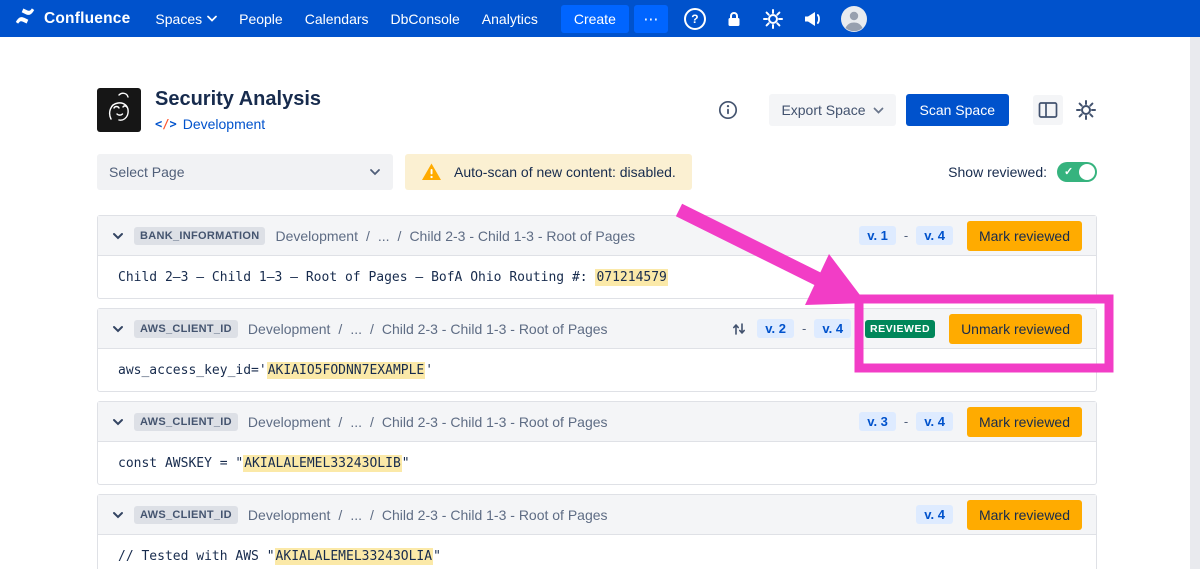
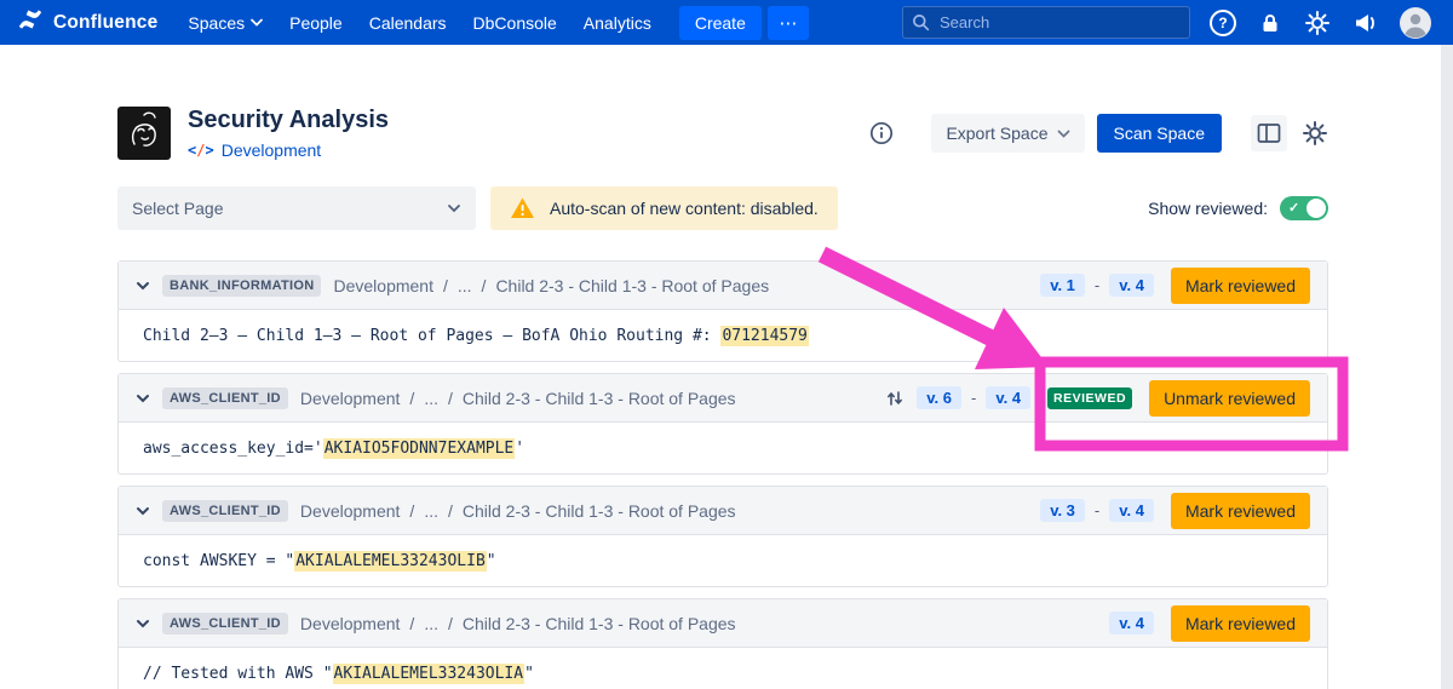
  Confluence
  Spaces
  People
  Calendars
  DbConsole
  Analytics
  Create
  ⋯
+ Search
  ?
  Security Analysis
  </>
  Development
  Export Space
  Scan Space
  Select Page
  Auto-scan of new content: disabled.
  Show reviewed:
  BANK_INFORMATION
  Development
  /
  ...
  /
  Child 2-3 - Child 1-3 - Root of Pages
  v. 1
  -
  v. 4
  Mark reviewed
  Child 2–3 – Child 1–3 – Root of Pages – BofA Ohio Routing #: 071214579
  AWS_CLIENT_ID
  Development
  /
  ...
  /
  Child 2-3 - Child 1-3 - Root of Pages
- v. 2
+ v. 6
  -
  v. 4
  REVIEWED
  Unmark reviewed
  aws_access_key_id='AKIAIO5FODNN7EXAMPLE'
  AWS_CLIENT_ID
  Development
  /
  ...
  /
  Child 2-3 - Child 1-3 - Root of Pages
  v. 3
  -
  v. 4
  Mark reviewed
  const AWSKEY = "AKIALALEMEL33243OLIB"
  AWS_CLIENT_ID
  Development
  /
  ...
  /
  Child 2-3 - Child 1-3 - Root of Pages
  v. 4
  Mark reviewed
  // Tested with AWS "AKIALALEMEL33243OLIA"
